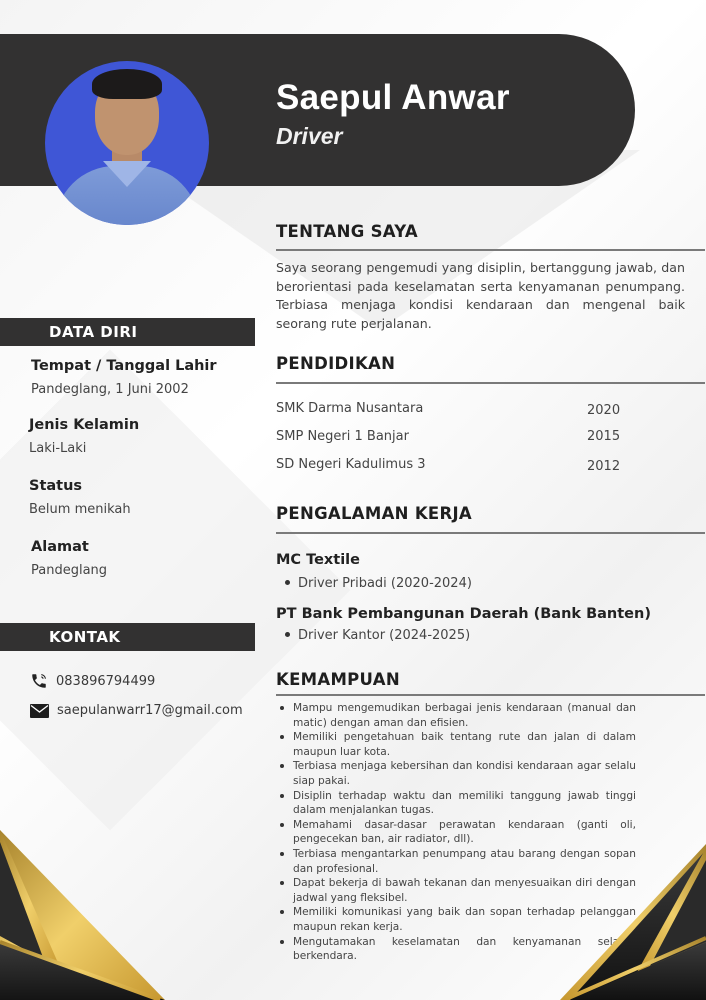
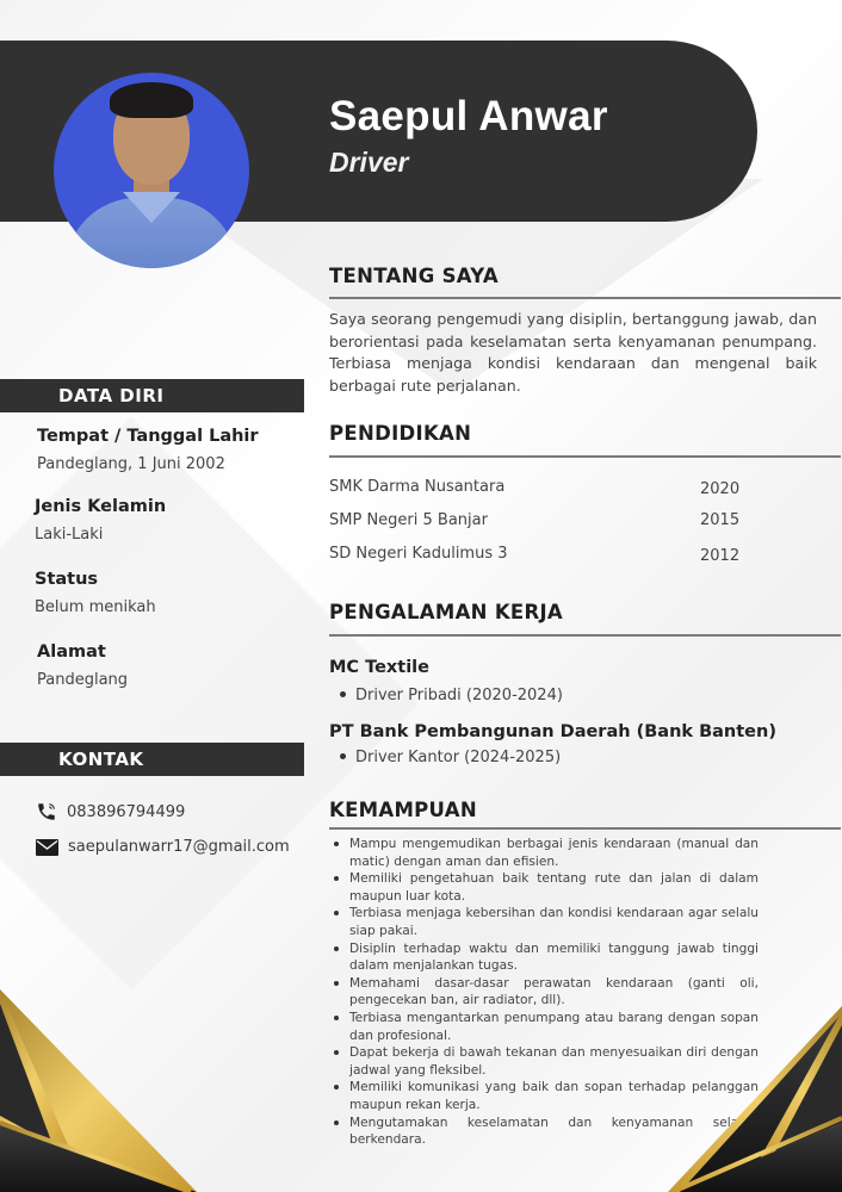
  Saepul Anwar
  Driver
  DATA DIRI
  Tempat / Tanggal Lahir
  Pandeglang, 1 Juni 2002
  Jenis Kelamin
  Laki-Laki
  Status
  Belum menikah
  Alamat
  Pandeglang
  KONTAK
  083896794499
  saepulanwarr17@gmail.com
  TENTANG SAYA
- Saya seorang pengemudi yang disiplin, bertanggung jawab, dan berorientasi pada keselamatan serta kenyamanan penumpang. Terbiasa menjaga kondisi kendaraan dan mengenal baik seorang rute perjalanan.
+ Saya seorang pengemudi yang disiplin, bertanggung jawab, dan berorientasi pada keselamatan serta kenyamanan penumpang. Terbiasa menjaga kondisi kendaraan dan mengenal baik berbagai rute perjalanan.
  PENDIDIKAN
  SMK Darma Nusantara
  2020
- SMP Negeri 1 Banjar
+ SMP Negeri 5 Banjar
  2015
  SD Negeri Kadulimus 3
  2012
  PENGALAMAN KERJA
  MC Textile
  Driver Pribadi (2020-2024)
  PT Bank Pembangunan Daerah (Bank Banten)
  Driver Kantor (2024-2025)
  KEMAMPUAN
  Mampu mengemudikan berbagai jenis kendaraan (manual dan matic) dengan aman dan efisien.
  Memiliki pengetahuan baik tentang rute dan jalan di dalam maupun luar kota.
  Terbiasa menjaga kebersihan dan kondisi kendaraan agar selalu siap pakai.
  Disiplin terhadap waktu dan memiliki tanggung jawab tinggi dalam menjalankan tugas.
  Memahami dasar-dasar perawatan kendaraan (ganti oli, pengecekan ban, air radiator, dll).
  Terbiasa mengantarkan penumpang atau barang dengan sopan dan profesional.
  Dapat bekerja di bawah tekanan dan menyesuaikan diri dengan jadwal yang fleksibel.
  Memiliki komunikasi yang baik dan sopan terhadap pelanggan maupun rekan kerja.
  Mengutamakan keselamatan dan kenyamanan sel berkendara.
